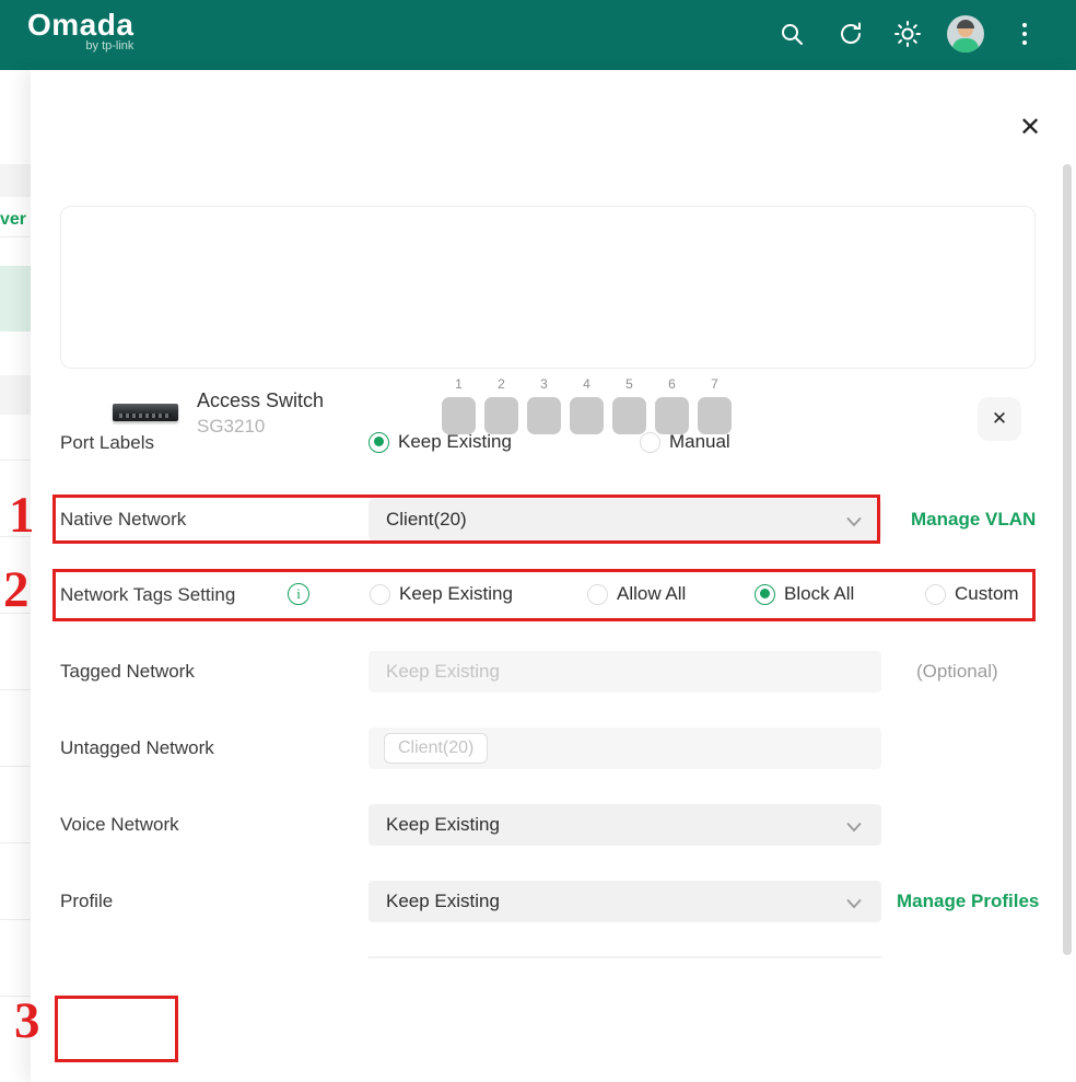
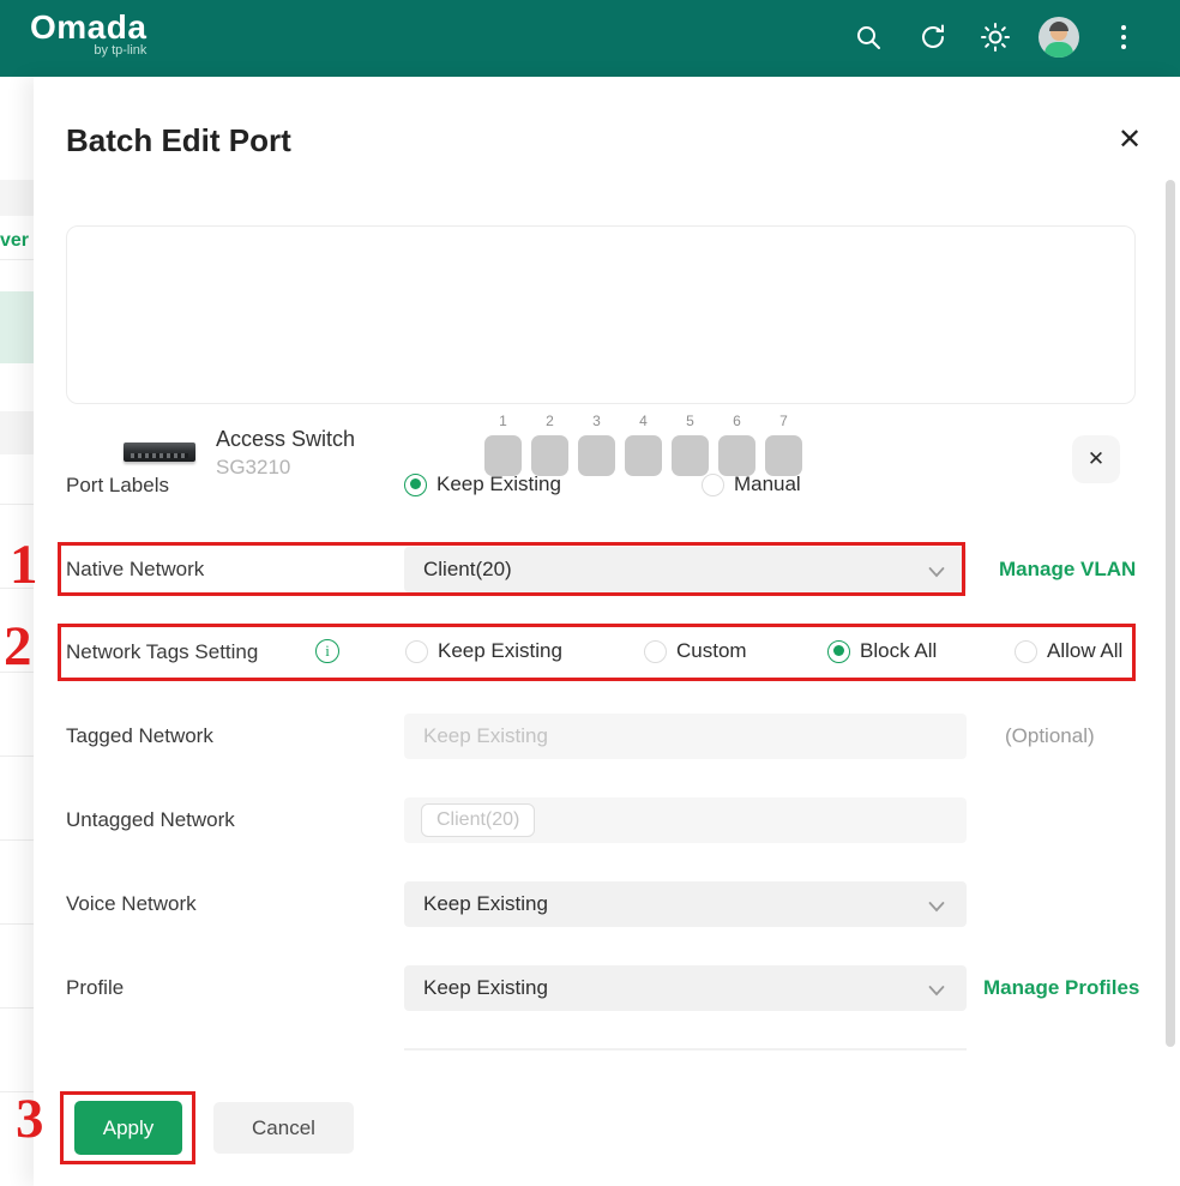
  Omada
  by tp-link
  ver
+ Batch Edit Port
  ✕
  Access Switch
  SG3210
  1
  2
  3
  4
  5
  6
  7
  ✕
  Port Labels
  Keep Existing
  Manual
  Native Network
  Client(20)
  Manage VLAN
  Network Tags Setting
  i
  Keep Existing
- Allow All
+ Custom
  Block All
- Custom
+ Allow All
  Tagged Network
  Keep Existing
  (Optional)
  Untagged Network
  Client(20)
  Voice Network
  Keep Existing
  Profile
  Keep Existing
  Manage Profiles
+ Apply
+ Cancel
  1
  2
  3
